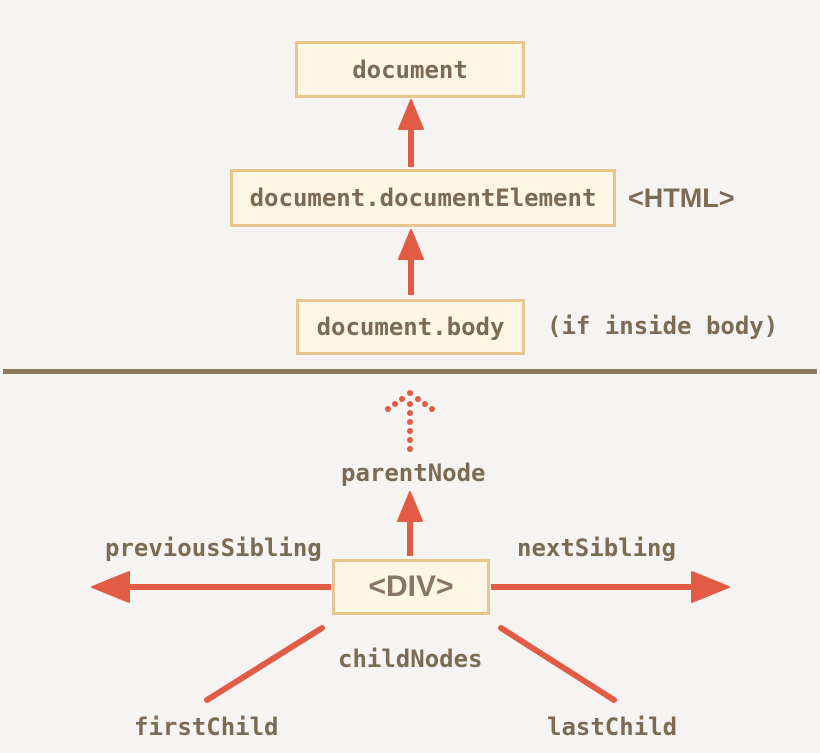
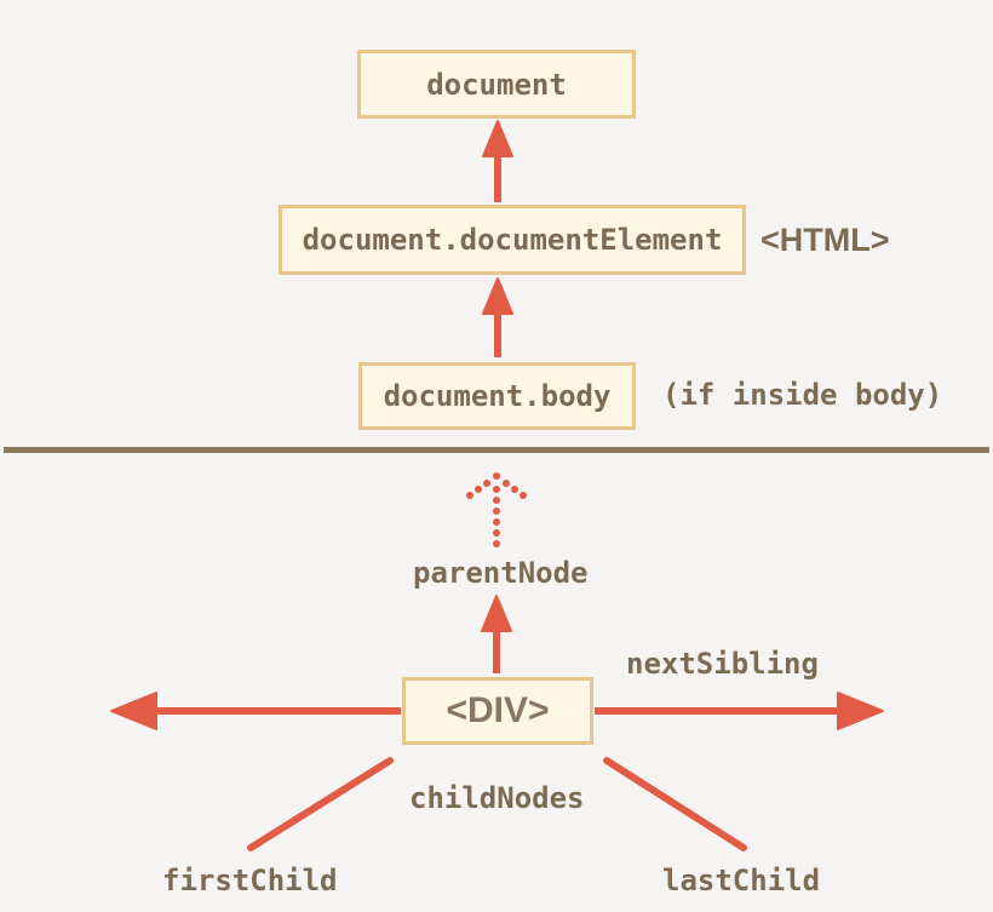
  document
  document.documentElement
  document.body
  <DIV>
  <HTML>
  (if inside body)
  parentNode
- previousSibling
  nextSibling
  childNodes
  firstChild
  lastChild
